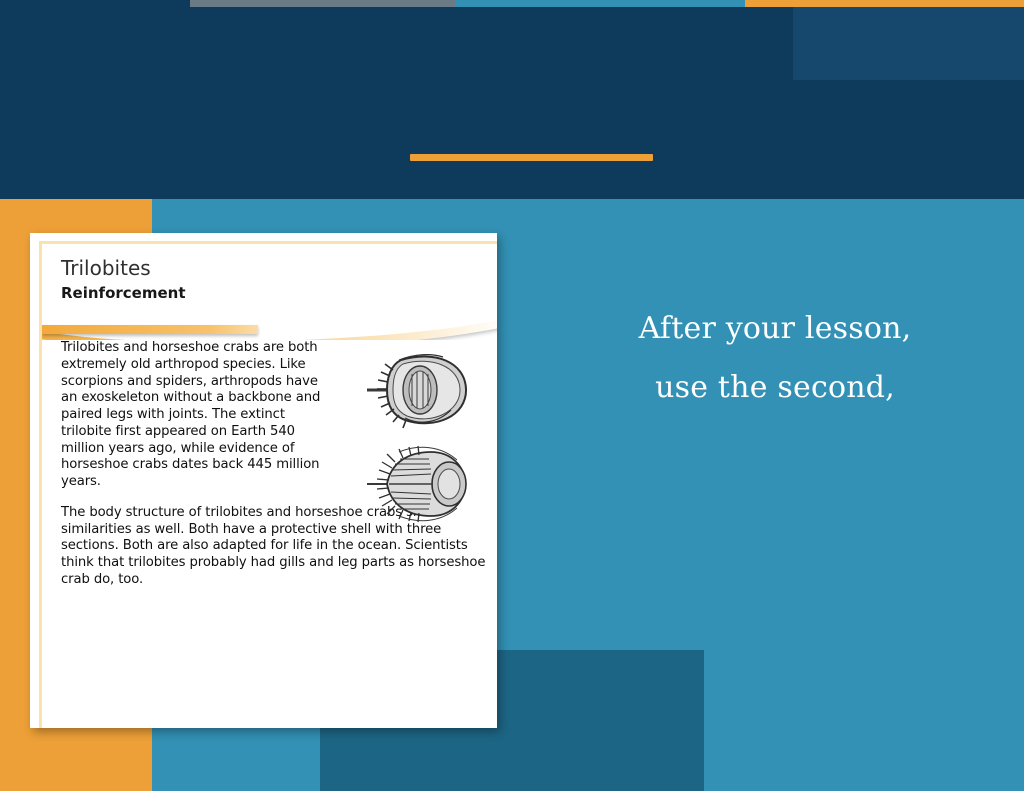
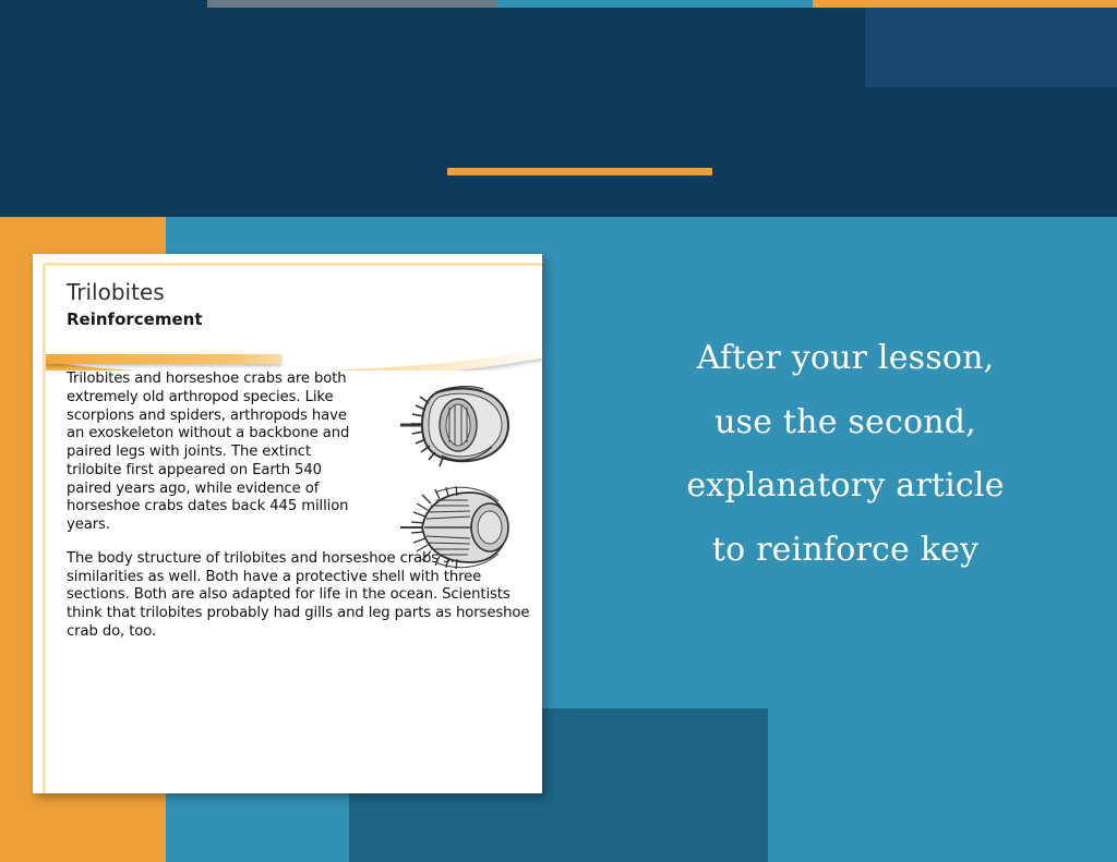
  Trilobites
  Reinforcement
- Trilobites and horseshoe crabs are both extremely old arthropod species. Like scorpions and spiders, arthropods have an exoskeleton without a backbone and paired legs with joints. The extinct trilobite first appeared on Earth 540 million years ago, while evidence of horseshoe crabs dates back 445 million years.
+ Trilobites and horseshoe crabs are both extremely old arthropod species. Like scorpions and spiders, arthropods have an exoskeleton without a backbone and paired legs with joints. The extinct trilobite first appeared on Earth 540 paired years ago, while evidence of horseshoe crabs dates back 445 million years.
  The body structure of trilobites and horseshoe crabs similarities as well. Both have a protective shell with three sections. Both are also adapted for life in the ocean. Scientists think that trilobites probably had gills and leg parts as horseshoe crab do, too.
  After your lesson,
  use the second,
+ explanatory article
+ to reinforce key
